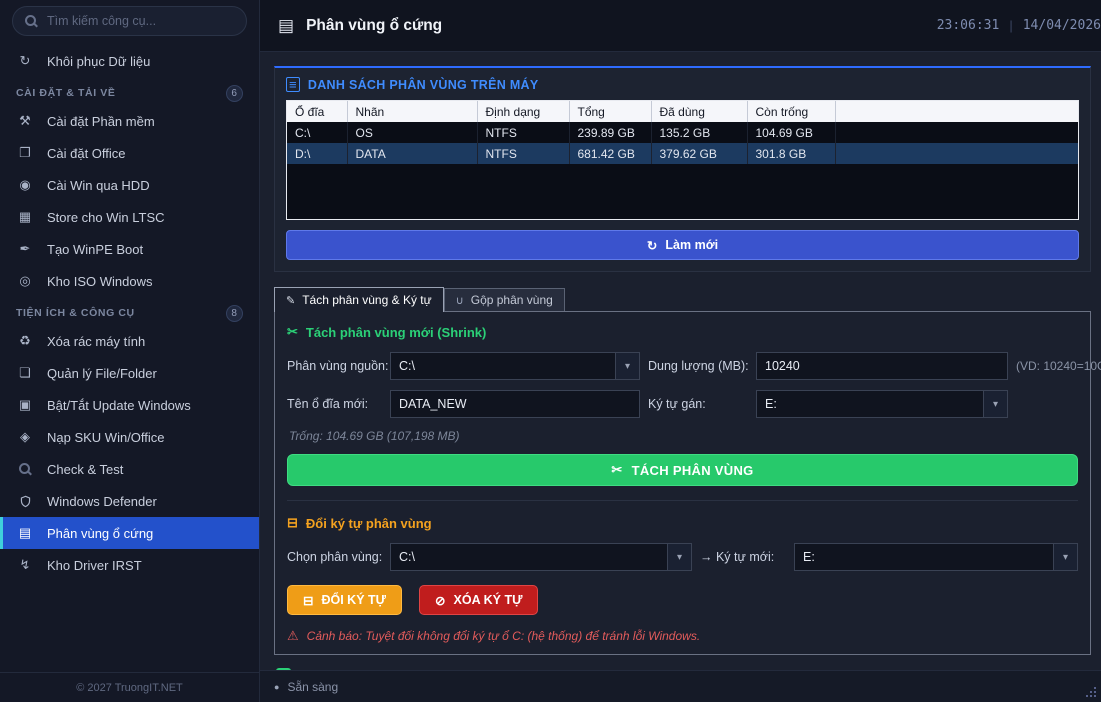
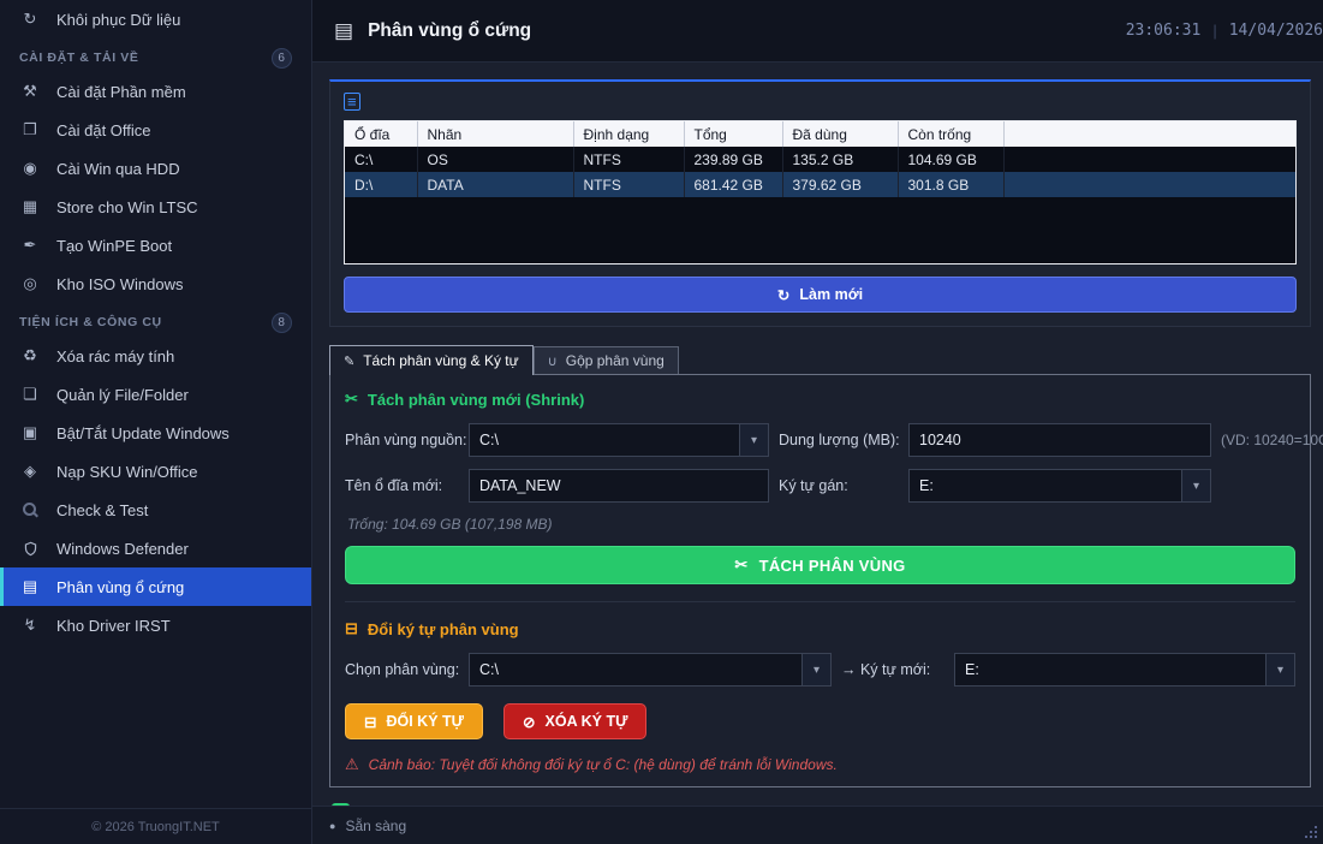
- Tìm kiếm công cụ...
  ↻
  Khôi phục Dữ liệu
  CÀI ĐẶT & TẢI VỀ
  6
  ⚒
  Cài đặt Phần mềm
  ❐
  Cài đặt Office
  ◉
  Cài Win qua HDD
  ▦
  Store cho Win LTSC
  ✒
  Tạo WinPE Boot
  ◎
  Kho ISO Windows
  TIỆN ÍCH & CÔNG CỤ
  8
  ♻
  Xóa rác máy tính
  ❏
  Quản lý File/Folder
  ▣
  Bật/Tắt Update Windows
  ◈
  Nạp SKU Win/Office
  Check & Test
  Windows Defender
  ▤
  Phân vùng ổ cứng
  ↯
  Kho Driver IRST
- © 2027 TruongIT.NET
+ © 2026 TruongIT.NET
  ▤
  Phân vùng ổ cứng
  23:06:31
  |
  14/04/2026
  ≡
- DANH SÁCH PHÂN VÙNG TRÊN MÁY
  Ổ đĩa	Nhãn	Định dạng	Tổng	Đã dùng	Còn trống
  C:\	OS	NTFS	239.89 GB	135.2 GB	104.69 GB
  D:\	DATA	NTFS	681.42 GB	379.62 GB	301.8 GB
  ↻
  Làm mới
  ✎
  Tách phân vùng & Ký tự
  ∪
  Gộp phân vùng
  ✂
  Tách phân vùng mới (Shrink)
  Phân vùng nguồn:
  C:\
  ▾
  Dung lượng (MB):
  10240
  (VD: 10240=10
  Tên ổ đĩa mới:
  DATA_NEW
  Ký tự gán:
  E:
  ▾
  Trống: 104.69 GB (107,198 MB)
  ✂
  TÁCH PHÂN VÙNG
  ⊟
  Đổi ký tự phân vùng
  Chọn phân vùng:
  C:\
  ▾
  → Ký tự mới:
  E:
  ▾
  ⊟
  ĐỔI KÝ TỰ
  ⊘
  XÓA KÝ TỰ
  ⚠
- Cảnh báo: Tuyệt đối không đổi ký tự ổ C: (hệ thống) để tránh lỗi Windows.
+ Cảnh báo: Tuyệt đối không đổi ký tự ổ C: (hệ dùng) để tránh lỗi Windows.
  ●
  Sẵn sàng
